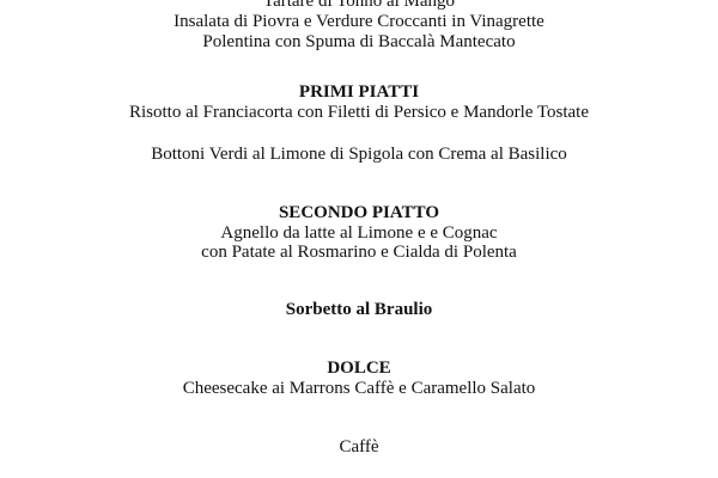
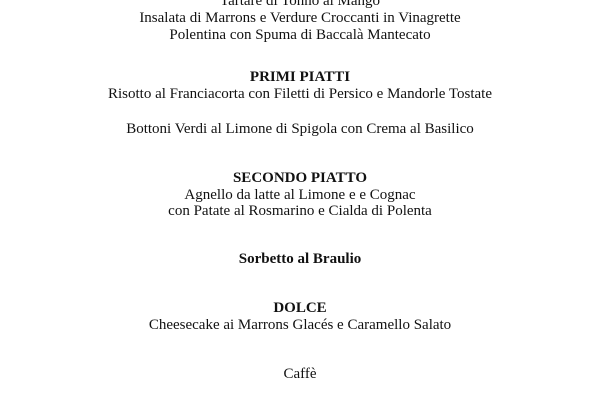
  Tartare di Tonno al Mango
- Insalata di Piovra e Verdure Croccanti in Vinagrette
+ Insalata di Marrons e Verdure Croccanti in Vinagrette
  Polentina con Spuma di Baccalà Mantecato
  PRIMI PIATTI
  Risotto al Franciacorta con Filetti di Persico e Mandorle Tostate
  Bottoni Verdi al Limone di Spigola con Crema al Basilico
  SECONDO PIATTO
  Agnello da latte al Limone e e Cognac
  con Patate al Rosmarino e Cialda di Polenta
  Sorbetto al Braulio
  DOLCE
- Cheesecake ai Marrons Caffè e Caramello Salato
+ Cheesecake ai Marrons Glacés e Caramello Salato
  Caffè
